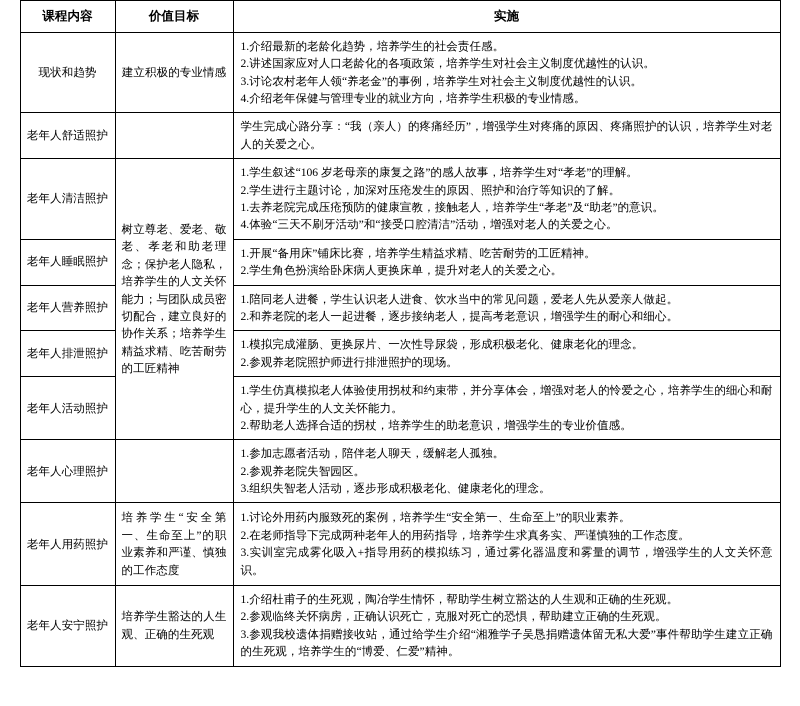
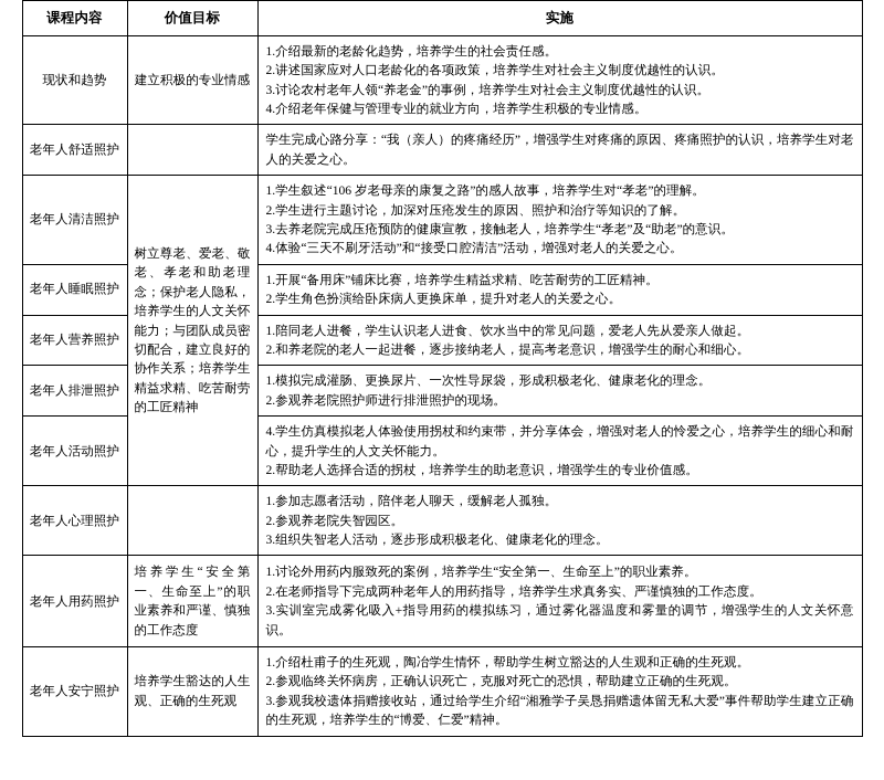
  课程内容	价值目标	实施
  现状和趋势	建立积极的专业情感	1.介绍最新的老龄化趋势，培养学生的社会责任感。2.讲述国家应对人口老龄化的各项政策，培养学生对社会主义制度优越性的认识。3.讨论农村老年人领“养老金”的事例，培养学生对社会主义制度优越性的认识。4.介绍老年保健与管理专业的就业方向，培养学生积极的专业情感。
  老年人舒适照护		学生完成心路分享：“我（亲人）的疼痛经历”，增强学生对疼痛的原因、疼痛照护的认识，培养学生对老人的关爱之心。
- 老年人清洁照护	树立尊老、爱老、敬老、孝老和助老理念；保护老人隐私，培养学生的人文关怀能力；与团队成员密切配合，建立良好的协作关系；培养学生精益求精、吃苦耐劳的工匠精神	1.学生叙述“106 岁老母亲的康复之路”的感人故事，培养学生对“孝老”的理解。2.学生进行主题讨论，加深对压疮发生的原因、照护和治疗等知识的了解。1.去养老院完成压疮预防的健康宣教，接触老人，培养学生“孝老”及“助老”的意识。4.体验“三天不刷牙活动”和“接受口腔清洁”活动，增强对老人的关爱之心。
+ 老年人清洁照护	树立尊老、爱老、敬老、孝老和助老理念；保护老人隐私，培养学生的人文关怀能力；与团队成员密切配合，建立良好的协作关系；培养学生精益求精、吃苦耐劳的工匠精神	1.学生叙述“106 岁老母亲的康复之路”的感人故事，培养学生对“孝老”的理解。2.学生进行主题讨论，加深对压疮发生的原因、照护和治疗等知识的了解。3.去养老院完成压疮预防的健康宣教，接触老人，培养学生“孝老”及“助老”的意识。4.体验“三天不刷牙活动”和“接受口腔清洁”活动，增强对老人的关爱之心。
  老年人睡眠照护	1.开展“备用床”铺床比赛，培养学生精益求精、吃苦耐劳的工匠精神。2.学生角色扮演给卧床病人更换床单，提升对老人的关爱之心。
  老年人营养照护	1.陪同老人进餐，学生认识老人进食、饮水当中的常见问题，爱老人先从爱亲人做起。2.和养老院的老人一起进餐，逐步接纳老人，提高考老意识，增强学生的耐心和细心。
  老年人排泄照护	1.模拟完成灌肠、更换尿片、一次性导尿袋，形成积极老化、健康老化的理念。2.参观养老院照护师进行排泄照护的现场。
- 老年人活动照护	1.学生仿真模拟老人体验使用拐杖和约束带，并分享体会，增强对老人的怜爱之心，培养学生的细心和耐心，提升学生的人文关怀能力。2.帮助老人选择合适的拐杖，培养学生的助老意识，增强学生的专业价值感。
+ 老年人活动照护	4.学生仿真模拟老人体验使用拐杖和约束带，并分享体会，增强对老人的怜爱之心，培养学生的细心和耐心，提升学生的人文关怀能力。2.帮助老人选择合适的拐杖，培养学生的助老意识，增强学生的专业价值感。
  老年人心理照护		1.参加志愿者活动，陪伴老人聊天，缓解老人孤独。2.参观养老院失智园区。3.组织失智老人活动，逐步形成积极老化、健康老化的理念。
  老年人用药照护	培养学生“安全第一、生命至上”的职业素养和严谨、慎独的工作态度	1.讨论外用药内服致死的案例，培养学生“安全第一、生命至上”的职业素养。2.在老师指导下完成两种老年人的用药指导，培养学生求真务实、严谨慎独的工作态度。3.实训室完成雾化吸入+指导用药的模拟练习，通过雾化器温度和雾量的调节，增强学生的人文关怀意识。
  老年人安宁照护	培养学生豁达的人生观、正确的生死观	1.介绍杜甫子的生死观，陶冶学生情怀，帮助学生树立豁达的人生观和正确的生死观。2.参观临终关怀病房，正确认识死亡，克服对死亡的恐惧，帮助建立正确的生死观。3.参观我校遗体捐赠接收站，通过给学生介绍“湘雅学子吴恳捐赠遗体留无私大爱”事件帮助学生建立正确的生死观，培养学生的“博爱、仁爱”精神。
